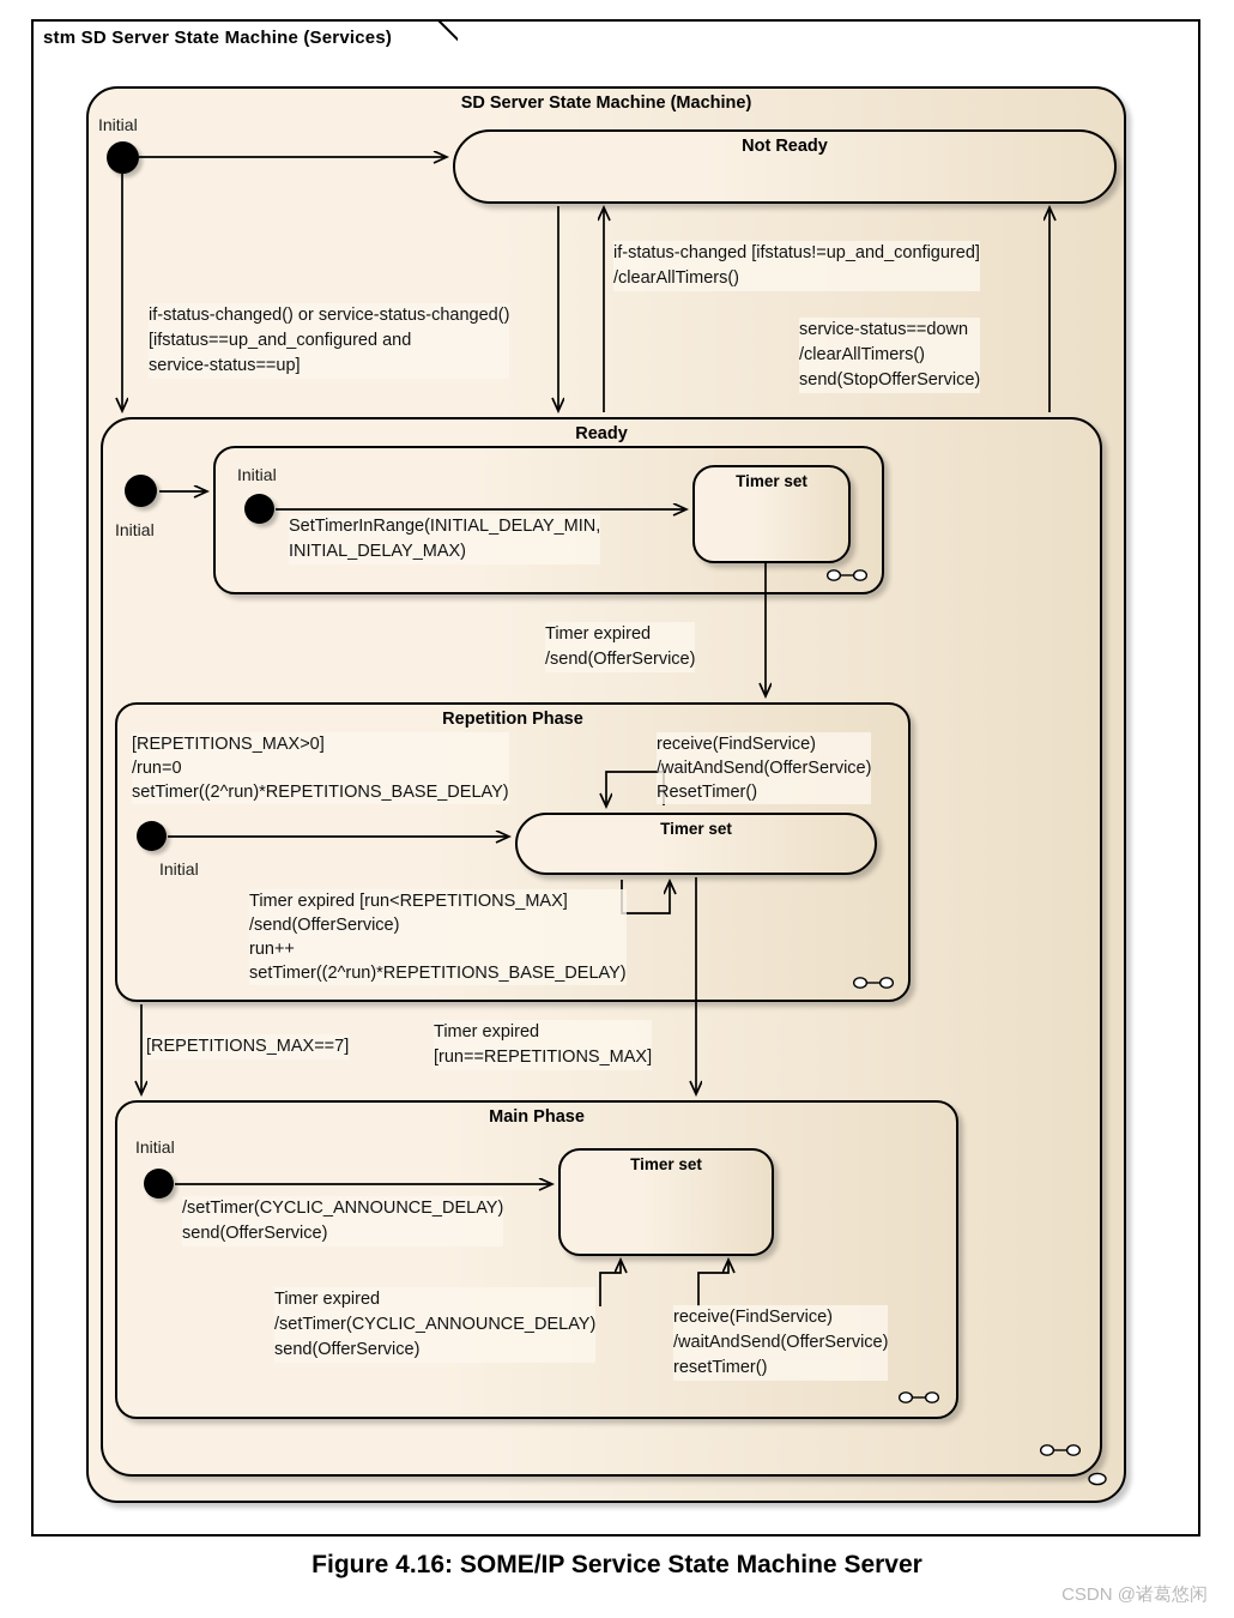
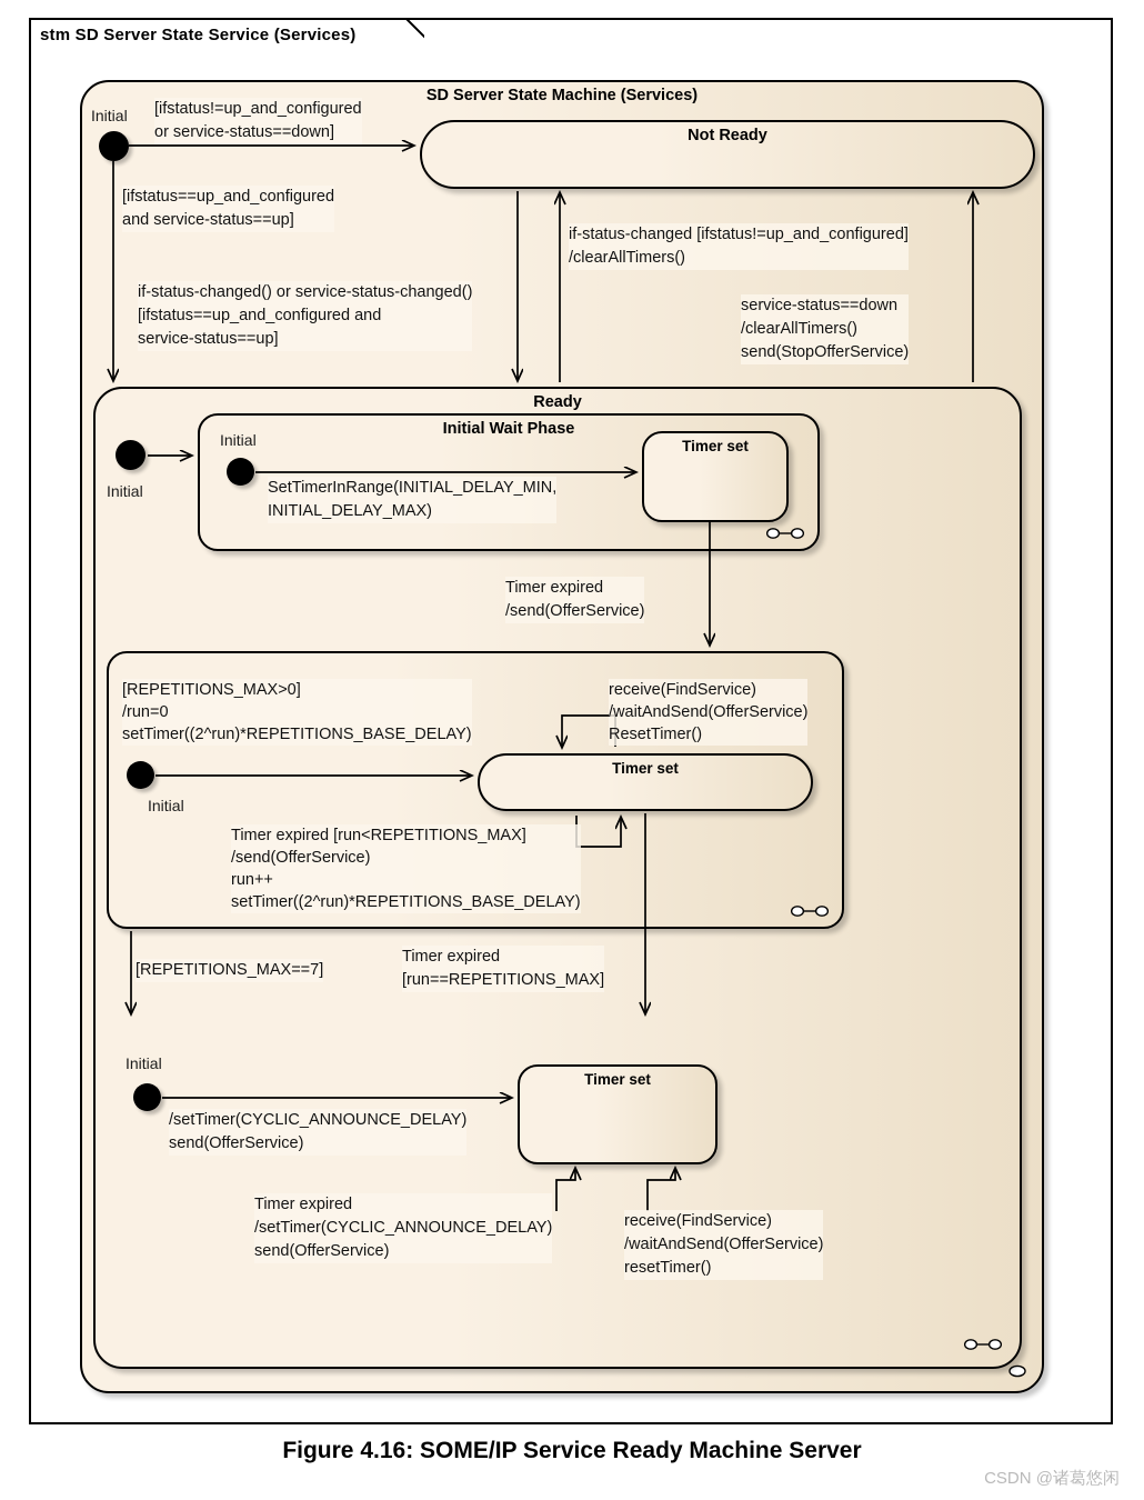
- stm SD Server State Machine (Services)
+ stm SD Server State Service (Services)
- SD Server State Machine (Machine)
+ SD Server State Machine (Services)
  Not Ready
  Ready
+ Initial Wait Phase
  Timer set
- Repetition Phase
  Timer set
- Main Phase
  Timer set
  Initial
  Initial
  Initial
  Initial
  Initial
+ [ifstatus!=up_and_configured
+ or service-status==down]
+ [ifstatus==up_and_configured
+ and service-status==up]
  if-status-changed() or service-status-changed()
  [ifstatus==up_and_configured and
  service-status==up]
  if-status-changed [ifstatus!=up_and_configured]
  /clearAllTimers()
  service-status==down
  /clearAllTimers()
  send(StopOfferService)
  SetTimerInRange(INITIAL_DELAY_MIN,
  INITIAL_DELAY_MAX)
  Timer expired
  /send(OfferService)
  [REPETITIONS_MAX>0]
  /run=0
  setTimer((2^run)*REPETITIONS_BASE_DELAY)
  receive(FindService)
  /waitAndSend(OfferService)
  ResetTimer()
  Timer expired [run<REPETITIONS_MAX]
  /send(OfferService)
  run++
  setTimer((2^run)*REPETITIONS_BASE_DELAY)
  [REPETITIONS_MAX==7]
  Timer expired
  [run==REPETITIONS_MAX]
  /setTimer(CYCLIC_ANNOUNCE_DELAY)
  send(OfferService)
  Timer expired
  /setTimer(CYCLIC_ANNOUNCE_DELAY)
  send(OfferService)
  receive(FindService)
  /waitAndSend(OfferService)
  resetTimer()
- Figure 4.16: SOME/IP Service State Machine Server
+ Figure 4.16: SOME/IP Service Ready Machine Server
  CSDN @诸葛悠闲
